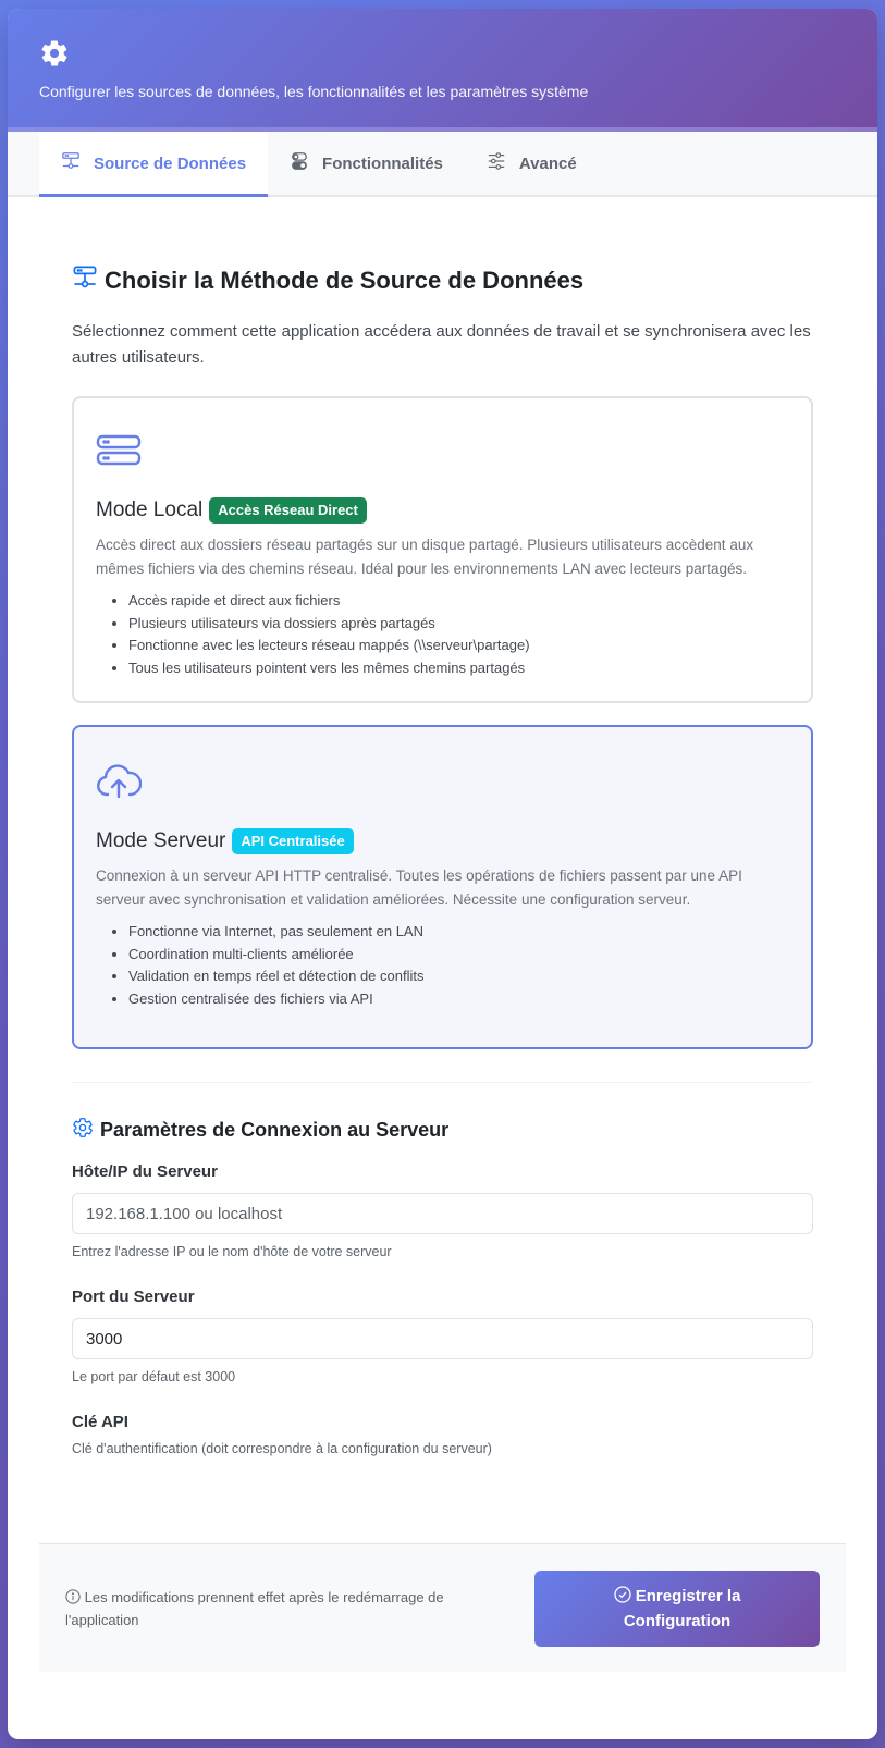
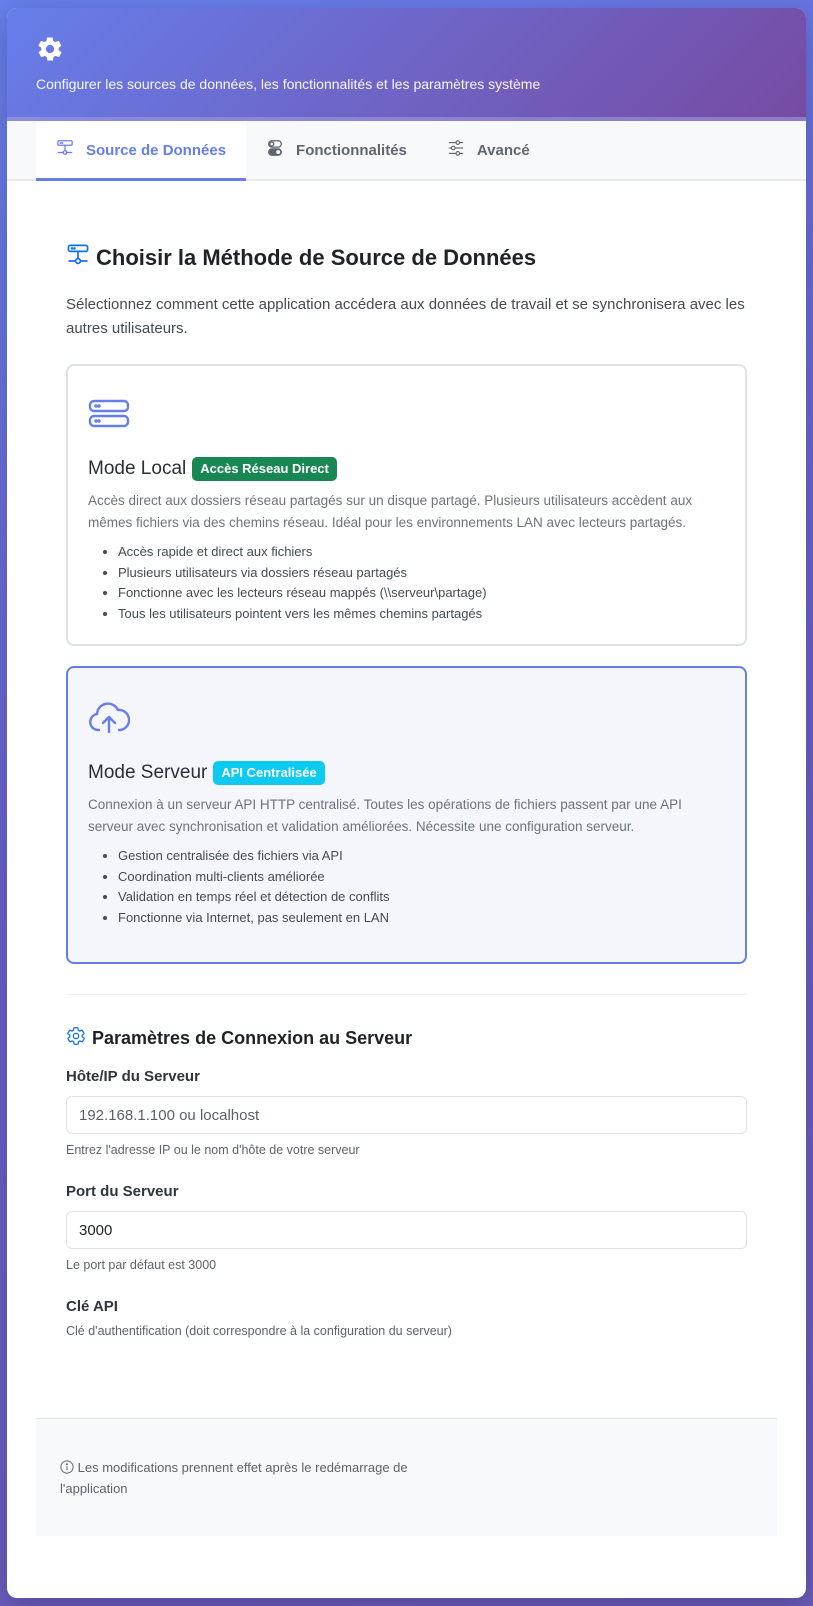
  Configurer les sources de données, les fonctionnalités et les paramètres système
  Source de Données
  Fonctionnalités
  Avancé
  Choisir la Méthode de Source de Données
  Sélectionnez comment cette application accédera aux données de travail et se synchronisera avec les autres utilisateurs.
  Mode Local
  Accès Réseau Direct
  Accès direct aux dossiers réseau partagés sur un disque partagé. Plusieurs utilisateurs accèdent aux mêmes fichiers via des chemins réseau. Idéal pour les environnements LAN avec lecteurs partagés.
  Accès rapide et direct aux fichiers
- Plusieurs utilisateurs via dossiers après partagés
+ Plusieurs utilisateurs via dossiers réseau partagés
  Fonctionne avec les lecteurs réseau mappés (\\serveur\partage)
  Tous les utilisateurs pointent vers les mêmes chemins partagés
  Mode Serveur
  API Centralisée
  Connexion à un serveur API HTTP centralisé. Toutes les opérations de fichiers passent par une API serveur avec synchronisation et validation améliorées. Nécessite une configuration serveur.
- Fonctionne via Internet, pas seulement en LAN
+ Gestion centralisée des fichiers via API
  Coordination multi-clients améliorée
  Validation en temps réel et détection de conflits
- Gestion centralisée des fichiers via API
+ Fonctionne via Internet, pas seulement en LAN
  Paramètres de Connexion au Serveur
  Hôte/IP du Serveur
  192.168.1.100 ou localhost
  Entrez l'adresse IP ou le nom d'hôte de votre serveur
  Port du Serveur
  3000
  Le port par défaut est 3000
  Clé API
  Clé d'authentification (doit correspondre à la configuration du serveur)
  Les modifications prennent effet après le redémarrage de l'application
- Enregistrer la Configuration
